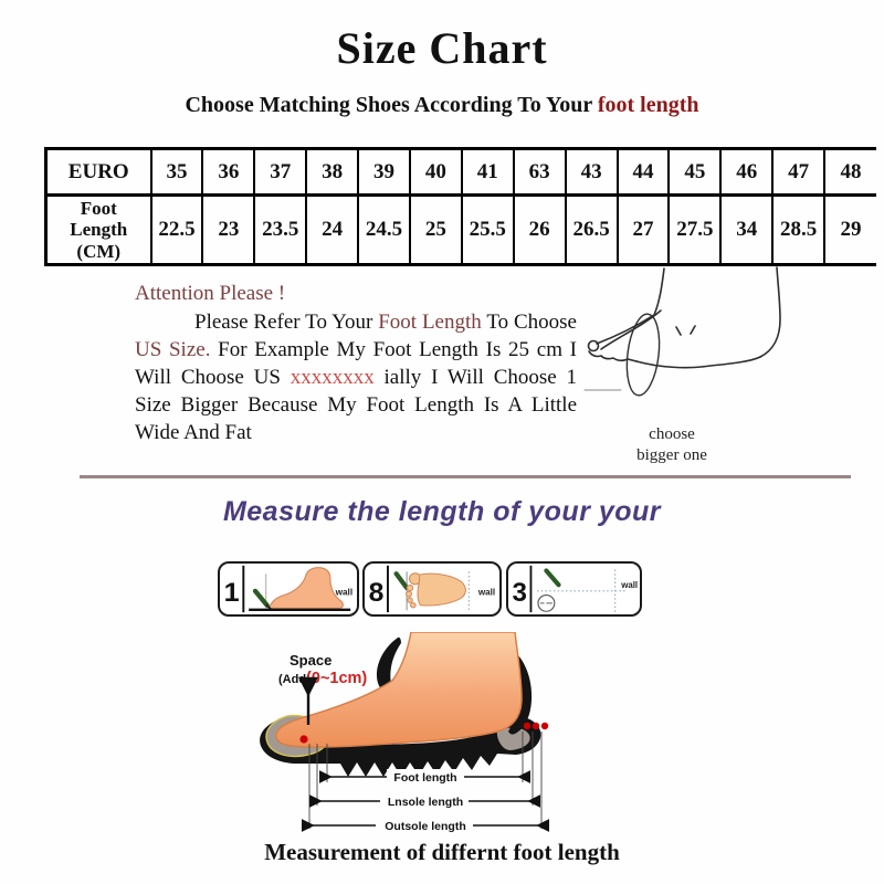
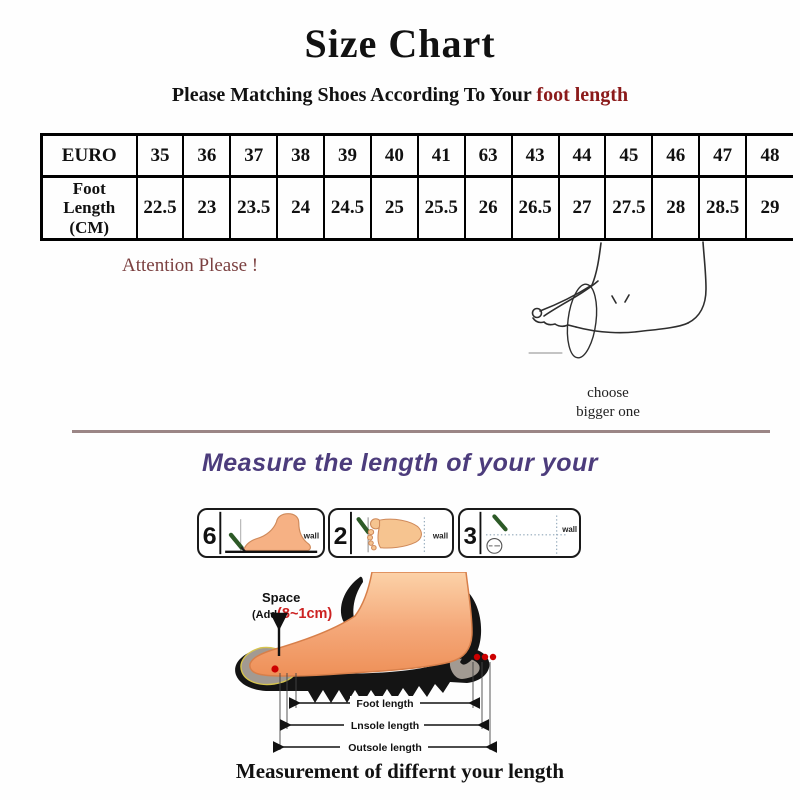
  Size Chart
- Choose Matching Shoes According To Your foot length
+ Please Matching Shoes According To Your foot length
  EURO	35	36	37	38	39	40	41	63	43	44	45	46	47	48
- Foot Length (CM)	22.5	23	23.5	24	24.5	25	25.5	26	26.5	27	27.5	34	28.5	29
+ Foot Length (CM)	22.5	23	23.5	24	24.5	25	25.5	26	26.5	27	27.5	28	28.5	29
  Attention Please !
- Please Refer To Your Foot Length To Choose US Size. For Example My Foot Length Is 25 cm I Will Choose US xxxxxxxx ially I Will Choose 1 Size Bigger Because My Foot Length Is A Little Wide And Fat
  choose
  bigger one
  Measure the length of your your
- 1
+ 6
  wall
- 8
+ 2
  wall
  3
  wall
  Space
- (Add(0~1cm)
+ (Add(8~1cm)
  Foot length
  Lnsole length
  Outsole length
- Measurement of differnt foot length
+ Measurement of differnt your length
